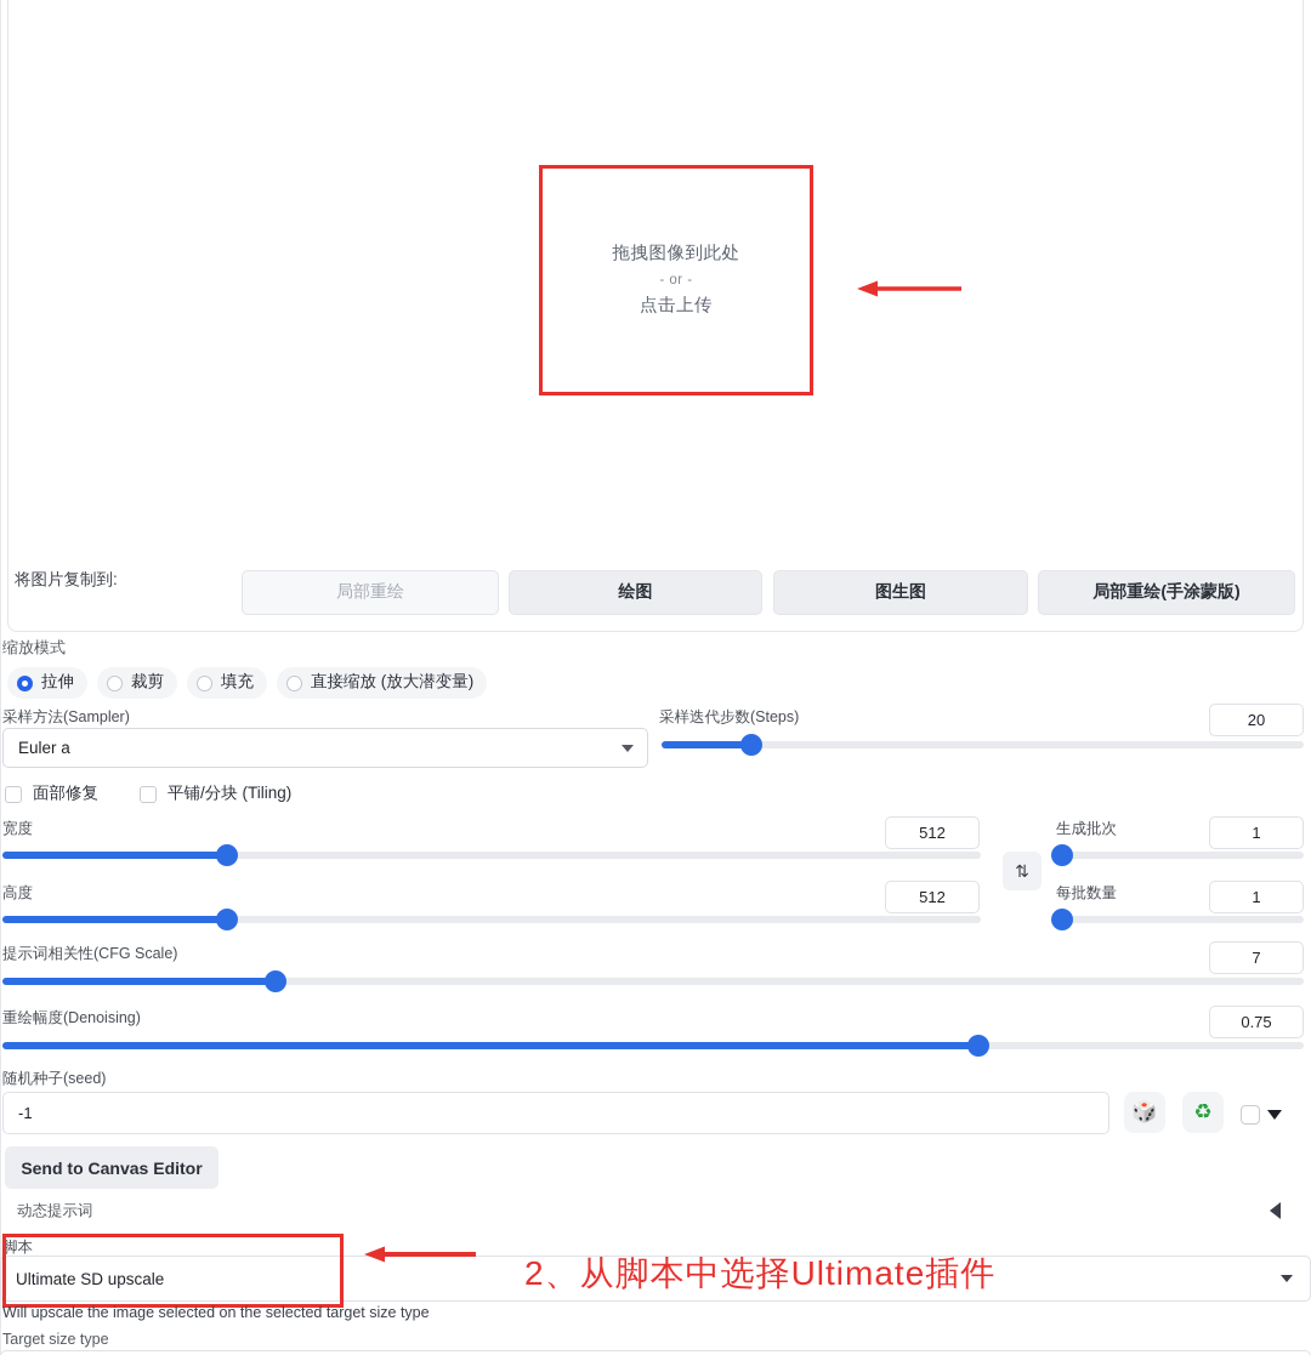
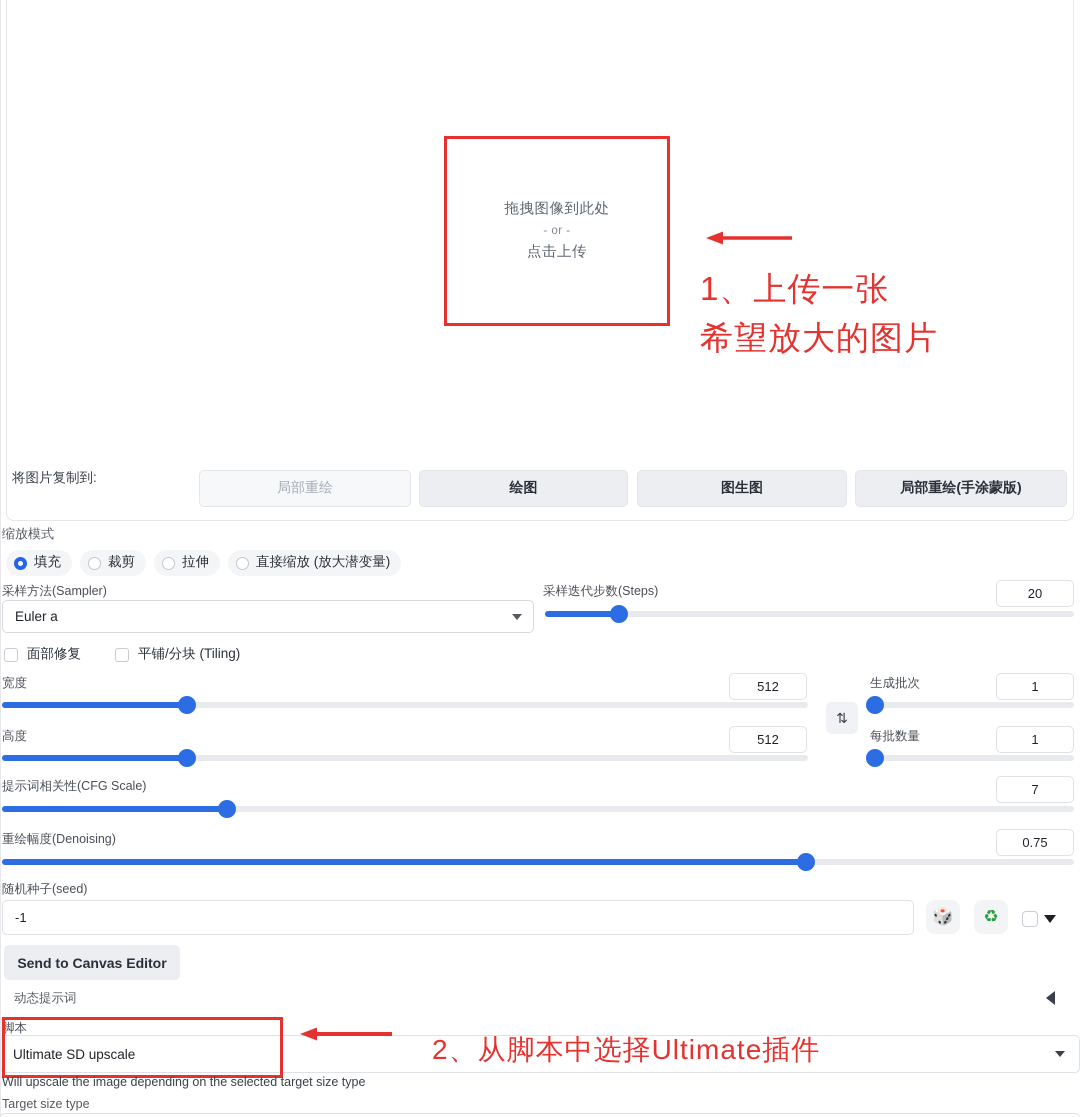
  拖拽图像到此处
  - or -
  点击上传
+ 1、上传一张
+ 希望放大的图片
  将图片复制到:
  局部重绘
  绘图
  图生图
  局部重绘(手涂蒙版)
  缩放模式
- 拉伸
+ 填充
  裁剪
- 填充
+ 拉伸
  直接缩放 (放大潜变量)
  采样方法(Sampler)
  Euler a
  采样迭代步数(Steps)
  20
  面部修复
  平铺/分块 (Tiling)
  宽度
  512
  高度
  512
  ⇅
  生成批次
  1
  每批数量
  1
  提示词相关性(CFG Scale)
  7
  重绘幅度(Denoising)
  0.75
  随机种子(seed)
  -1
  🎲
  ♻
  Send to Canvas Editor
  动态提示词
  脚本
  Ultimate SD upscale
  2、从脚本中选择Ultimate插件
- Will upscale the image selected on the selected target size type
+ Will upscale the image depending on the selected target size type
  Target size type
